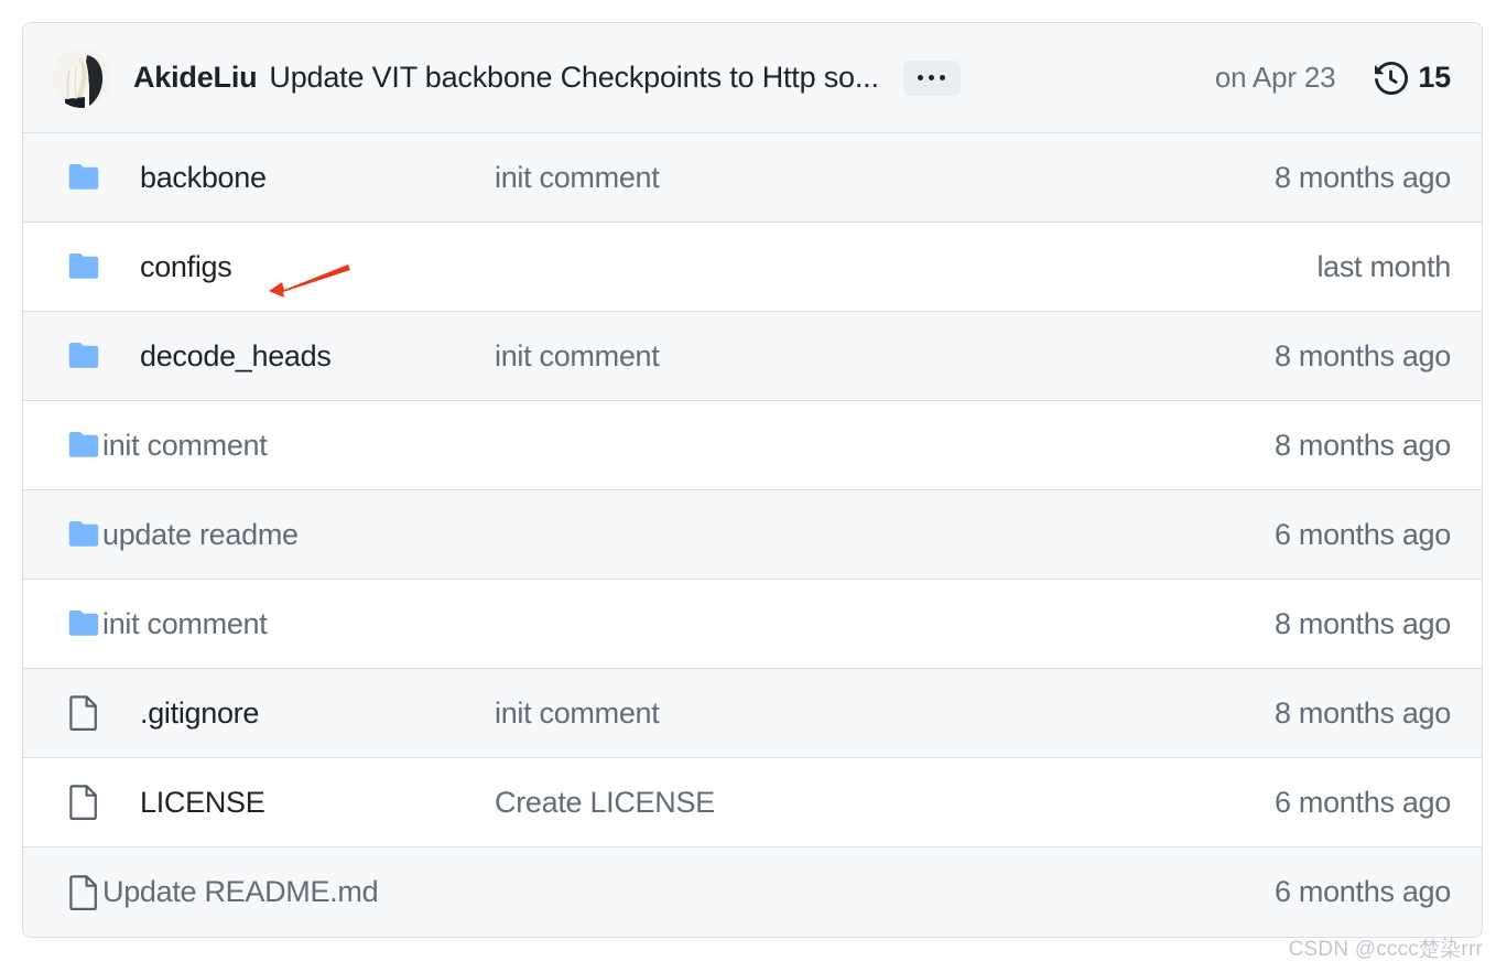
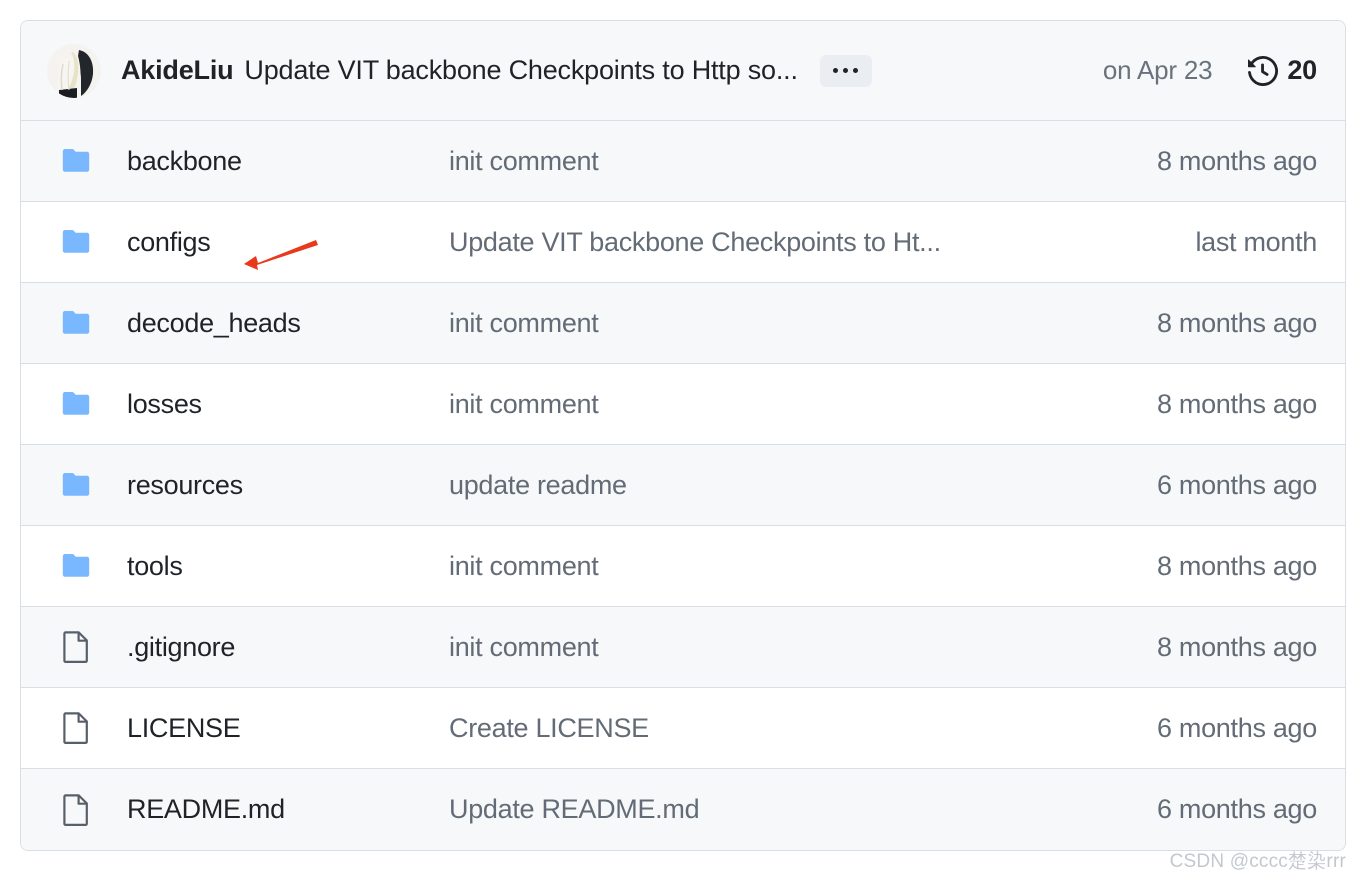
  AkideLiu
  Update VIT backbone Checkpoints to Http so...
  on Apr 23
- 15
+ 20
  backbone
  init comment
  8 months ago
  configs
+ Update VIT backbone Checkpoints to Ht...
  last month
  decode_heads
  init comment
  8 months ago
+ losses
  init comment
  8 months ago
+ resources
  update readme
  6 months ago
+ tools
  init comment
  8 months ago
  .gitignore
  init comment
  8 months ago
  LICENSE
  Create LICENSE
  6 months ago
+ README.md
  Update README.md
  6 months ago
  CSDN @cccc楚染rrr
